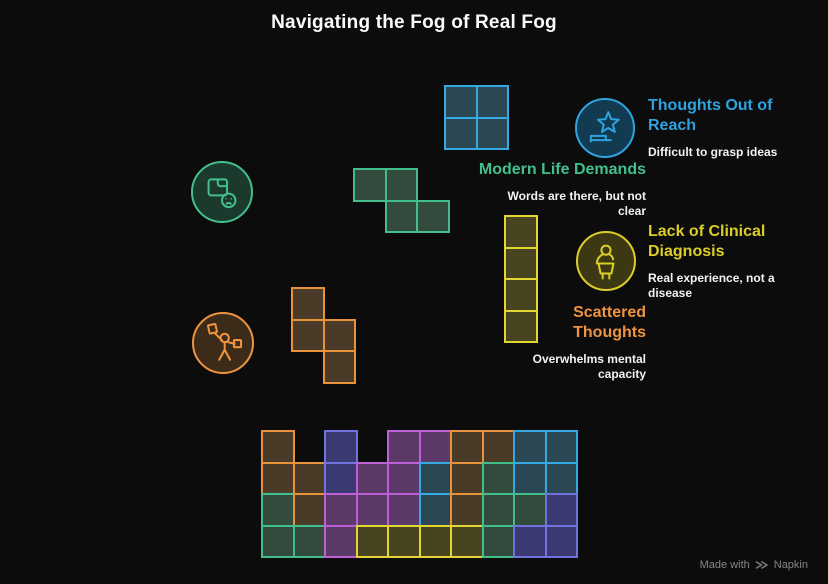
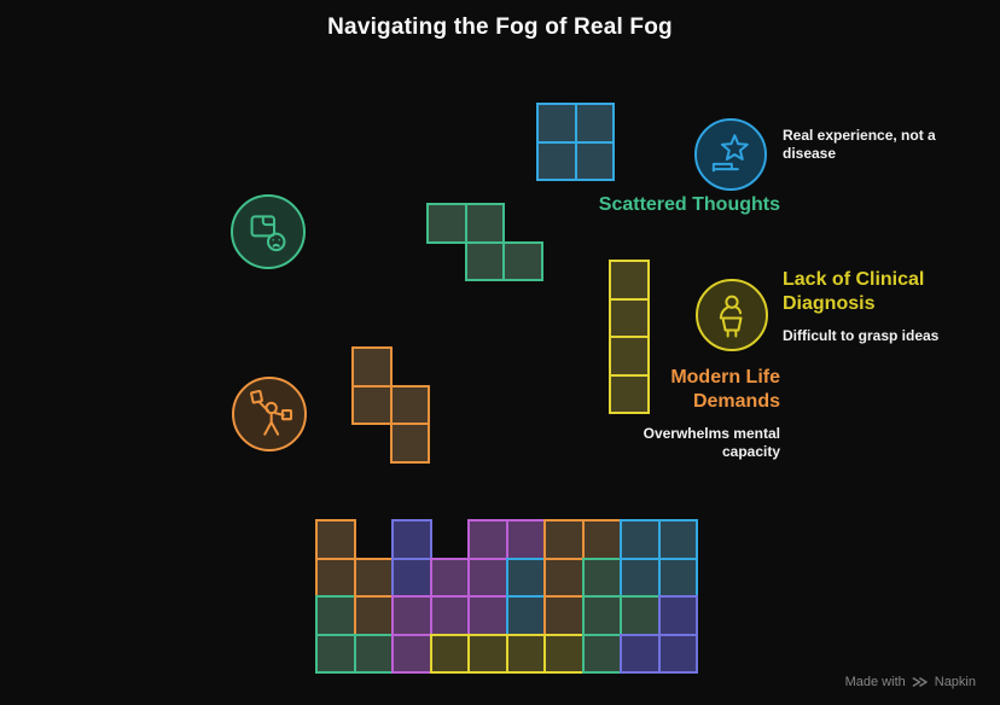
  Navigating the Fog of Real Fog
- Modern Life Demands
+ Scattered Thoughts
- Words are there, but not clear
- Thoughts Out of Reach
- Difficult to grasp ideas
+ Real experience, not a disease
  Lack of Clinical Diagnosis
- Real experience, not a disease
+ Difficult to grasp ideas
- Scattered Thoughts
+ Modern Life Demands
  Overwhelms mental capacity
  Made with
  Napkin
